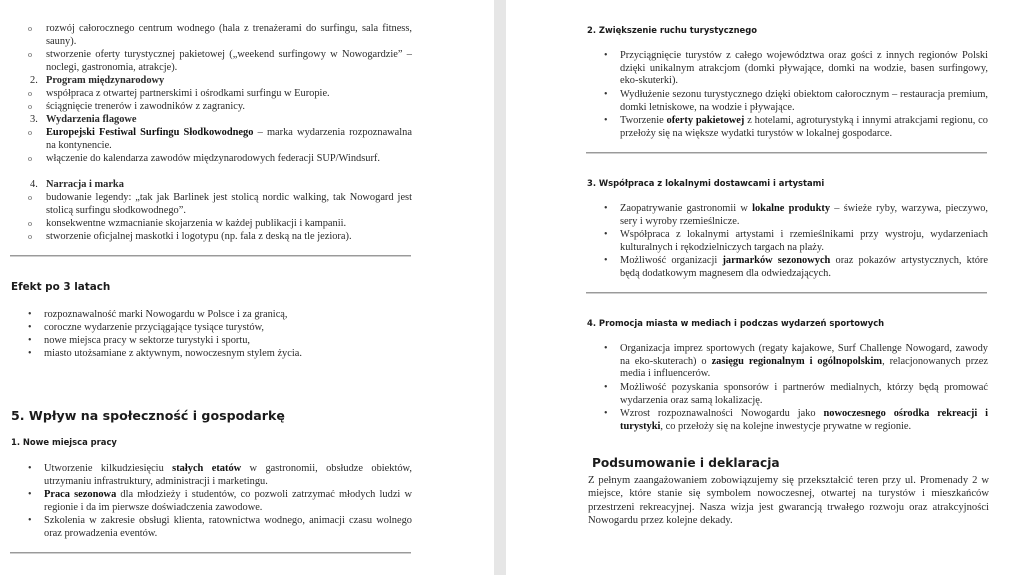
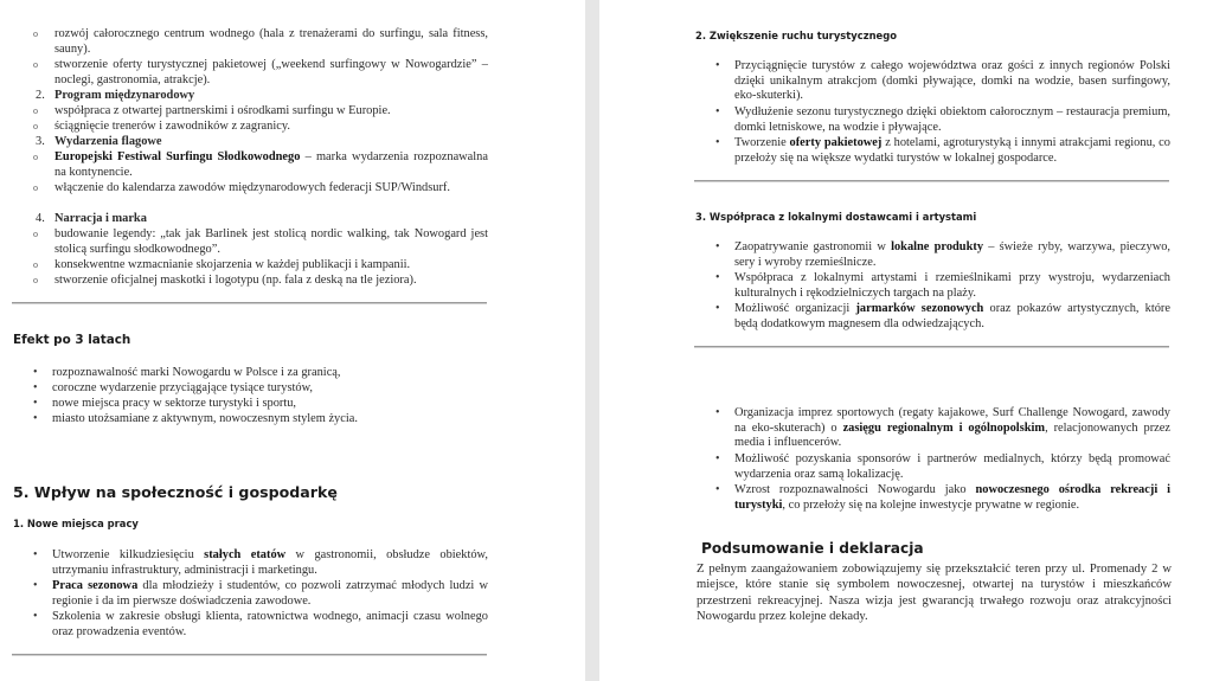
  o
  rozwój całorocznego centrum wodnego (hala z trenażerami do surfingu, sala fitness, sauny).
  o
  stworzenie oferty turystycznej pakietowej („weekend surfingowy w Nowogardzie” – noclegi, gastronomia, atrakcje).
  2.
  Program międzynarodowy
  o
  współpraca z otwartej partnerskimi i ośrodkami surfingu w Europie.
  o
  ściągnięcie trenerów i zawodników z zagranicy.
  3.
  Wydarzenia flagowe
  o
  Europejski Festiwal Surfingu Słodkowodnego – marka wydarzenia rozpoznawalna na kontynencie.
  o
  włączenie do kalendarza zawodów międzynarodowych federacji SUP/Windsurf.
  4.
  Narracja i marka
  o
  budowanie legendy: „tak jak Barlinek jest stolicą nordic walking, tak Nowogard jest stolicą surfingu słodkowodnego”.
  o
  konsekwentne wzmacnianie skojarzenia w każdej publikacji i kampanii.
  o
  stworzenie oficjalnej maskotki i logotypu (np. fala z deską na tle jeziora).
  Efekt po 3 latach
  •
  rozpoznawalność marki Nowogardu w Polsce i za granicą,
  •
  coroczne wydarzenie przyciągające tysiące turystów,
  •
  nowe miejsca pracy w sektorze turystyki i sportu,
  •
  miasto utożsamiane z aktywnym, nowoczesnym stylem życia.
  5. Wpływ na społeczność i gospodarkę
  1. Nowe miejsca pracy
  •
  Utworzenie kilkudziesięciu stałych etatów w gastronomii, obsłudze obiektów, utrzymaniu infrastruktury, administracji i marketingu.
  •
  Praca sezonowa dla młodzieży i studentów, co pozwoli zatrzymać młodych ludzi w regionie i da im pierwsze doświadczenia zawodowe.
  •
  Szkolenia w zakresie obsługi klienta, ratownictwa wodnego, animacji czasu wolnego oraz prowadzenia eventów.
  2. Zwiększenie ruchu turystycznego
  •
  Przyciągnięcie turystów z całego województwa oraz gości z innych regionów Polski dzięki unikalnym atrakcjom (domki pływające, domki na wodzie, basen surfingowy, eko-skuterki).
  •
  Wydłużenie sezonu turystycznego dzięki obiektom całorocznym – restauracja premium, domki letniskowe, na wodzie i pływające.
  •
  Tworzenie oferty pakietowej z hotelami, agroturystyką i innymi atrakcjami regionu, co przełoży się na większe wydatki turystów w lokalnej gospodarce.
  3. Współpraca z lokalnymi dostawcami i artystami
  •
  Zaopatrywanie gastronomii w lokalne produkty – świeże ryby, warzywa, pieczywo, sery i wyroby rzemieślnicze.
  •
  Współpraca z lokalnymi artystami i rzemieślnikami przy wystroju, wydarzeniach kulturalnych i rękodzielniczych targach na plaży.
  •
  Możliwość organizacji jarmarków sezonowych oraz pokazów artystycznych, które będą dodatkowym magnesem dla odwiedzających.
- 4. Promocja miasta w mediach i podczas wydarzeń sportowych
  •
  Organizacja imprez sportowych (regaty kajakowe, Surf Challenge Nowogard, zawody na eko-skuterach) o zasięgu regionalnym i ogólnopolskim, relacjonowanych przez media i influencerów.
  •
  Możliwość pozyskania sponsorów i partnerów medialnych, którzy będą promować wydarzenia oraz samą lokalizację.
  •
  Wzrost rozpoznawalności Nowogardu jako nowoczesnego ośrodka rekreacji i turystyki, co przełoży się na kolejne inwestycje prywatne w regionie.
  Podsumowanie i deklaracja
  Z pełnym zaangażowaniem zobowiązujemy się przekształcić teren przy ul. Promenady 2 w miejsce, które stanie się symbolem nowoczesnej, otwartej na turystów i mieszkańców przestrzeni rekreacyjnej. Nasza wizja jest gwarancją trwałego rozwoju oraz atrakcyjności Nowogardu przez kolejne dekady.
